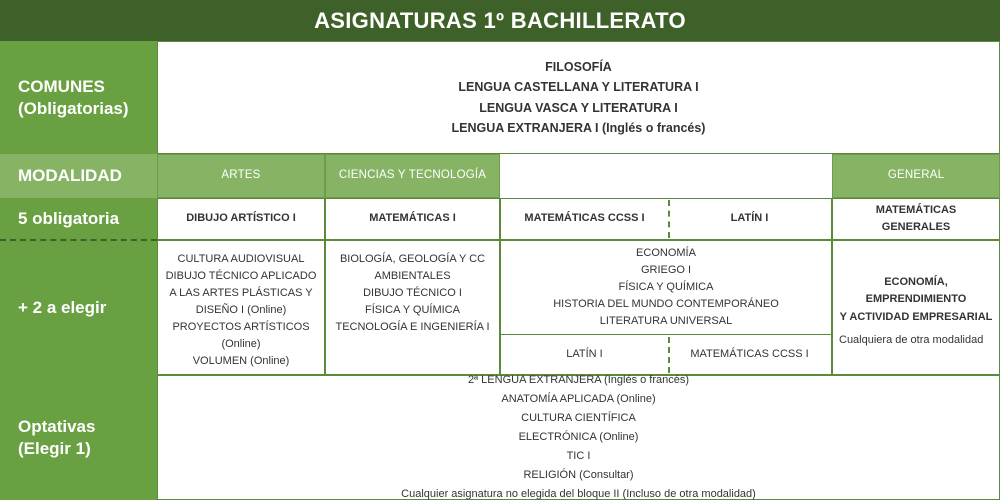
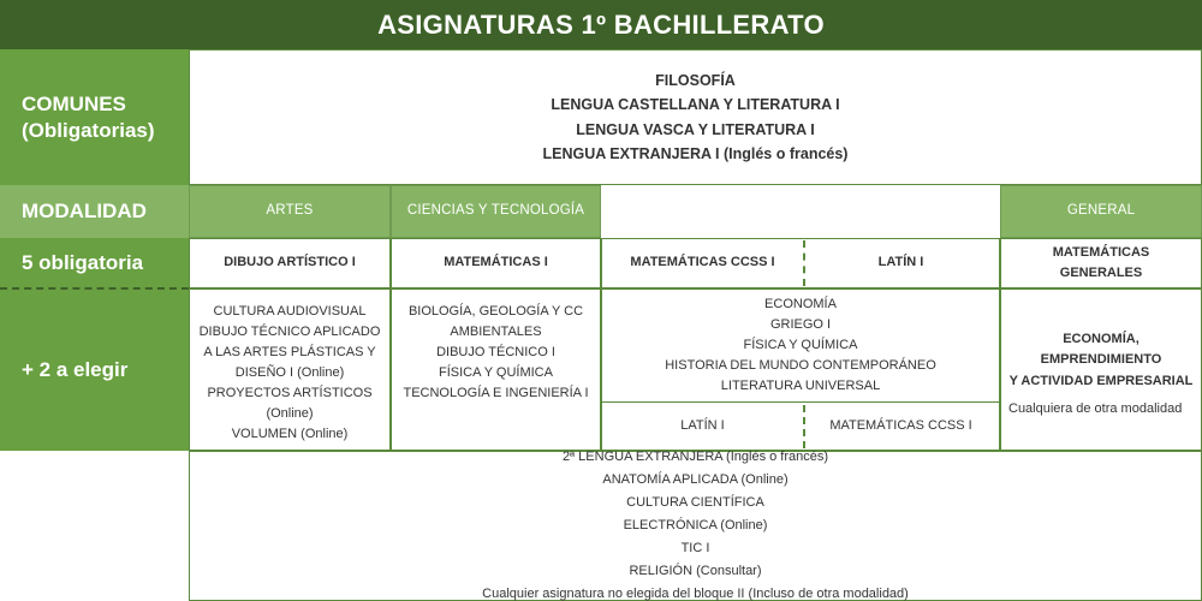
  ASIGNATURAS 1º BACHILLERATO
  COMUNES
  (Obligatorias)
  FILOSOFÍA
  LENGUA CASTELLANA Y LITERATURA I
  LENGUA VASCA Y LITERATURA I
  LENGUA EXTRANJERA I (Inglés o francés)
  MODALIDAD
  ARTES
  CIENCIAS Y TECNOLOGÍA
  GENERAL
  5 obligatoria
  DIBUJO ARTÍSTICO I
  MATEMÁTICAS I
  MATEMÁTICAS CCSS I
  LATÍN I
  MATEMÁTICAS
  GENERALES
  + 2 a elegir
  CULTURA AUDIOVISUAL
  DIBUJO TÉCNICO APLICADO
  A LAS ARTES PLÁSTICAS Y
  DISEÑO I (Online)
  PROYECTOS ARTÍSTICOS
  (Online)
  VOLUMEN (Online)
  BIOLOGÍA, GEOLOGÍA Y CC
  AMBIENTALES
  DIBUJO TÉCNICO I
  FÍSICA Y QUÍMICA
  TECNOLOGÍA E INGENIERÍA I
  ECONOMÍA
  GRIEGO I
  FÍSICA Y QUÍMICA
  HISTORIA DEL MUNDO CONTEMPORÁNEO
  LITERATURA UNIVERSAL
  LATÍN I
  MATEMÁTICAS CCSS I
  ECONOMÍA, EMPRENDIMIENTO
  Y ACTIVIDAD EMPRESARIAL
  Cualquiera de otra modalidad
- Optativas
- (Elegir 1)
  2ª LENGUA EXTRANJERA (Inglés o francés)
  ANATOMÍA APLICADA (Online)
  CULTURA CIENTÍFICA
  ELECTRÓNICA (Online)
  TIC I
  RELIGIÓN (Consultar)
  Cualquier asignatura no elegida del bloque II (Incluso de otra modalidad)
